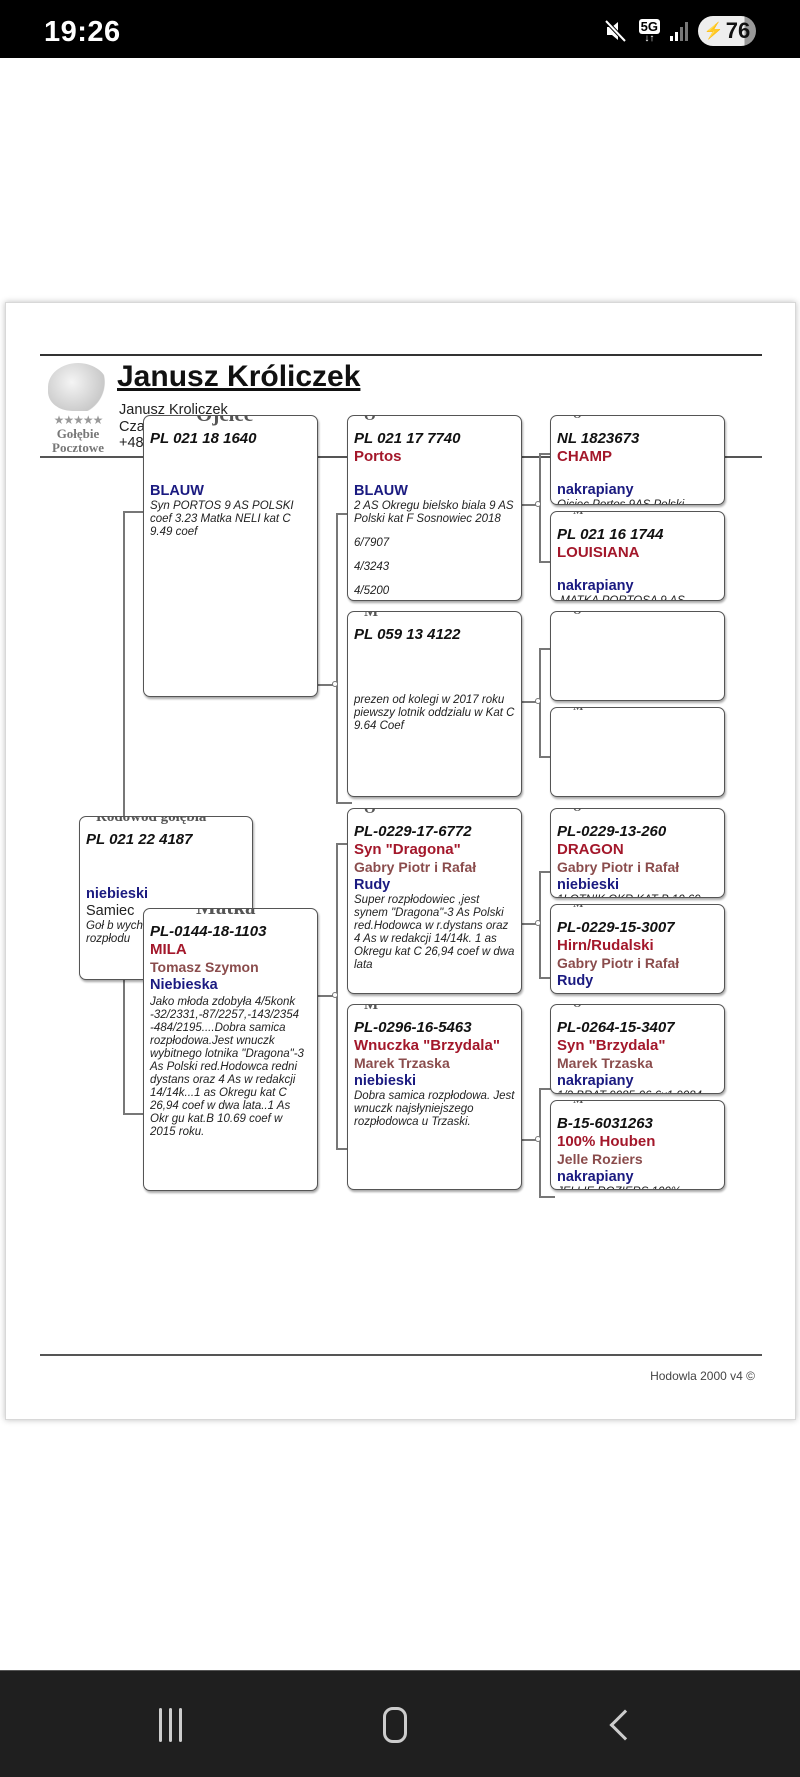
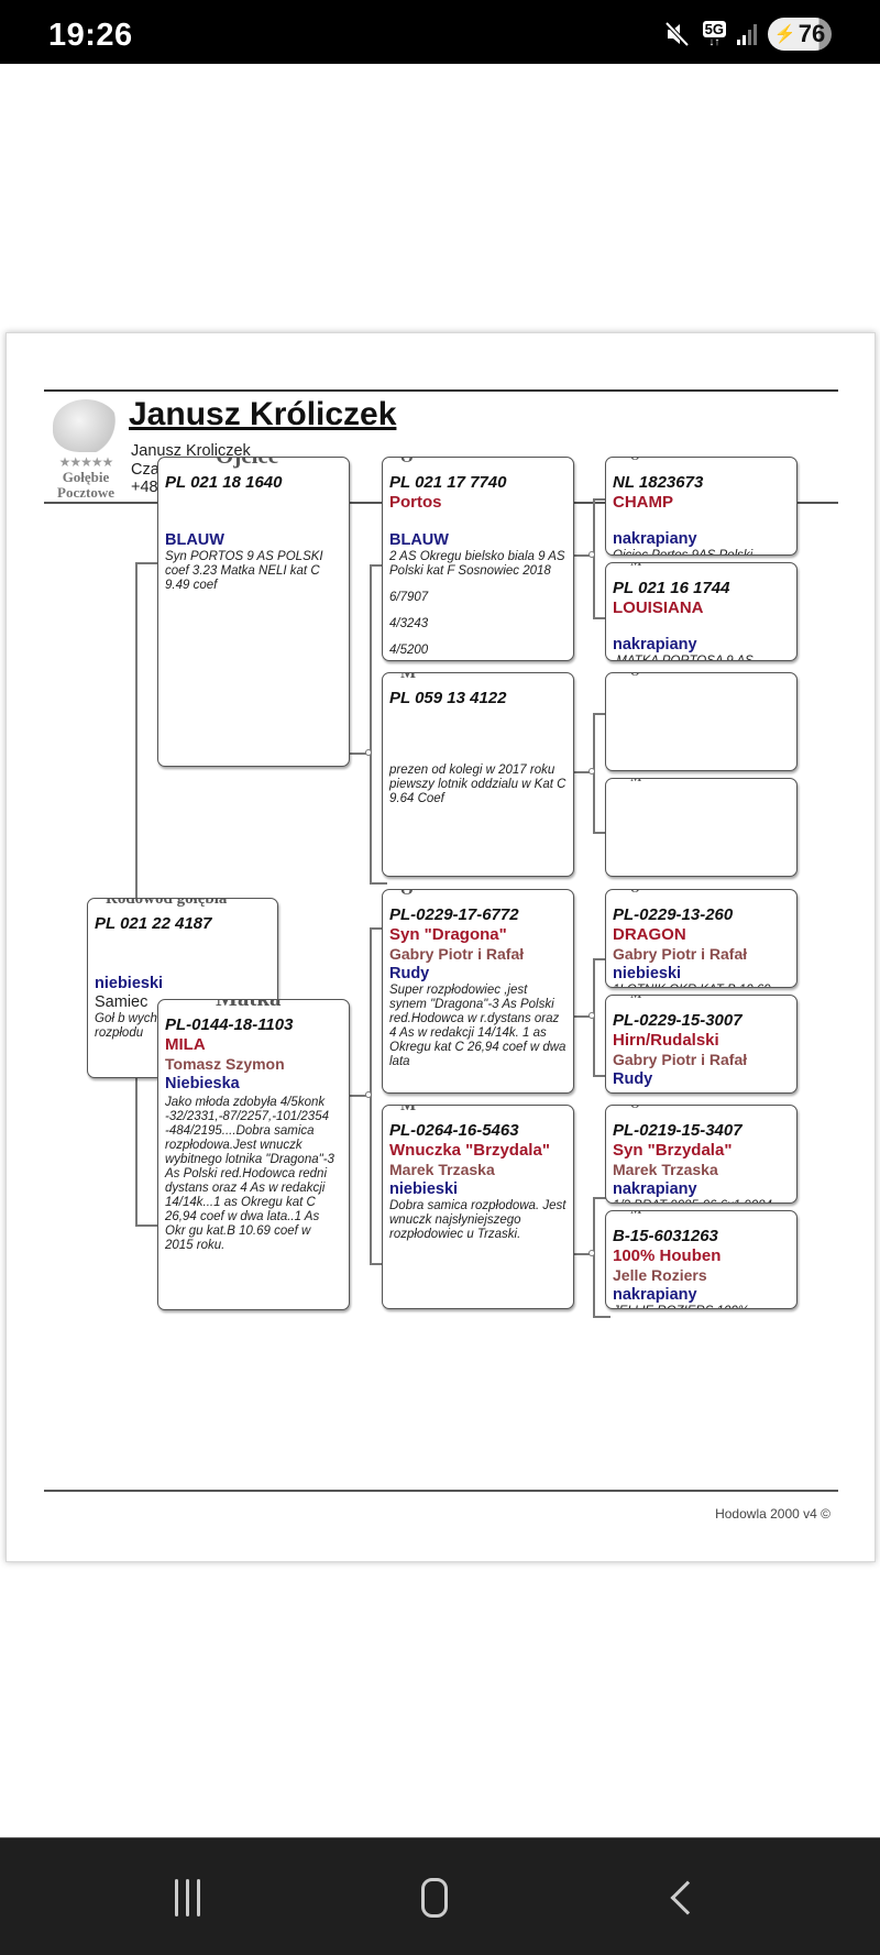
  19:26
  5G
  ↓↑
  ⚡
  76
  ★★★★★
  Gołębie
  Pocztowe
  Janusz Króliczek
  Janusz Kroliczek
  Rodowód gołębia
  PL 021 22 4187
  niebieski
  Samiec
  PL 021 18 1640
  BLAUW
  Syn PORTOS 9 AS POLSKI coef 3.23 Matka NELI kat C 9.49 coef
  PL-0144-18-1103
  MILA
  Tomasz Szymon
  Niebieska
- Jako młoda zdobyła 4/5konk -32/2331,-87/2257,-143/2354 -484/2195....Dobra samica rozpłodowa.Jest wnuczk wybitnego lotnika "Dragona"-3 As Polski red.Hodowca redni dystans oraz 4 As w redakcji 14/14k...1 as Okregu kat C 26,94 coef w dwa lata..1 As Okr gu kat.B 10.69 coef w 2015 roku.
+ Jako młoda zdobyła 4/5konk -32/2331,-87/2257,-101/2354 -484/2195....Dobra samica rozpłodowa.Jest wnuczk wybitnego lotnika "Dragona"-3 As Polski red.Hodowca redni dystans oraz 4 As w redakcji 14/14k...1 as Okregu kat C 26,94 coef w dwa lata..1 As Okr gu kat.B 10.69 coef w 2015 roku.
  O
  PL 021 17 7740
  Portos
  BLAUW
  2 AS Okregu bielsko biala 9 AS Polski kat F Sosnowiec 2018
  6/7907
  4/3243
  4/5200
  M
  PL 059 13 4122
  prezen od kolegi w 2017 roku piewszy lotnik oddzialu w Kat C 9.64 Coef
  O
  PL-0229-17-6772
  Syn "Dragona"
  Gabry Piotr i Rafał
  Rudy
  Super rozpłodowiec ,jest synem "Dragona"-3 As Polski red.Hodowca w r.dystans oraz 4 As w redakcji 14/14k. 1 as Okregu kat C 26,94 coef w dwa lata
  M
- PL-0296-16-5463
+ PL-0264-16-5463
  Wnuczka "Brzydala"
  Marek Trzaska
  niebieski
- Dobra samica rozpłodowa. Jest wnuczk najsłyniejszego rozpłodowca u Trzaski.
+ Dobra samica rozpłodowa. Jest wnuczk najsłyniejszego rozpłodowiec u Trzaski.
  NL 1823673
  CHAMP
  nakrapiany
  PL 021 16 1744
  LOUISIANA
  nakrapiany
  PL-0229-13-260
  DRAGON
  Gabry Piotr i Rafał
  niebieski
  PL-0229-15-3007
  Hirn/Rudalski
  Gabry Piotr i Rafał
  Rudy
- PL-0264-15-3407
+ PL-0219-15-3407
  Syn "Brzydala"
  Marek Trzaska
  nakrapiany
  B-15-6031263
  100% Houben
  Jelle Roziers
  nakrapiany
  Hodowla 2000 v4 ©
